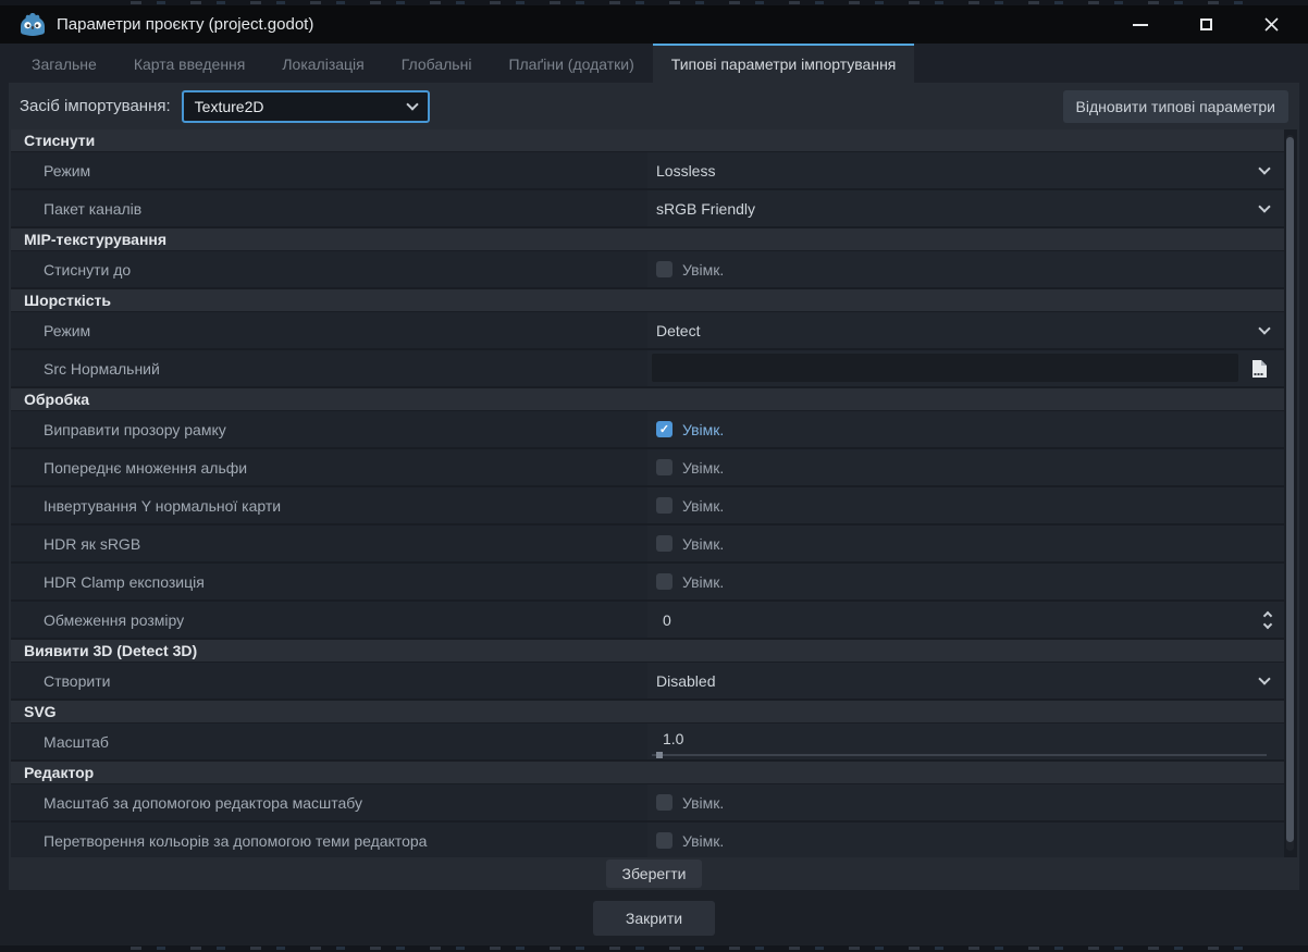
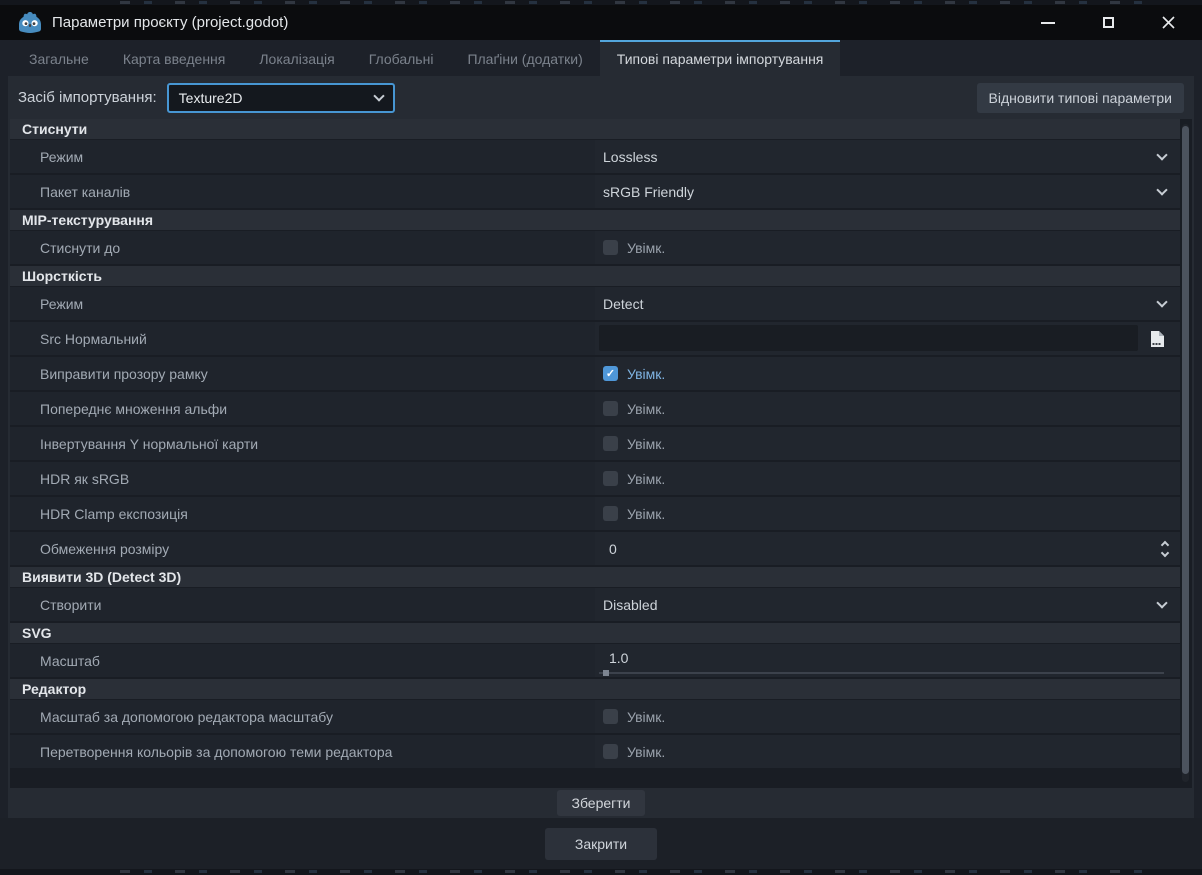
  Параметри проєкту (project.godot)
  Загальне
  Карта введення
  Локалізація
  Глобальні
  Плаґіни (додатки)
  Типові параметри імпортування
  Засіб імпортування:
  Texture2D
  Відновити типові параметри
  Стиснути
  Режим
  Lossless
  Пакет каналів
  sRGB Friendly
  MIP-текстурування
  Стиснути до
  Увімк.
  Шорсткість
  Режим
  Detect
  Src Нормальний
- Обробка
  Виправити прозору рамку
  ✓
  Увімк.
  Попереднє множення альфи
  Увімк.
  Інвертування Y нормальної карти
  Увімк.
  HDR як sRGB
  Увімк.
  HDR Clamp експозиція
  Увімк.
  Обмеження розміру
  0
  Виявити 3D (Detect 3D)
  Створити
  Disabled
  SVG
  Масштаб
  1.0
  Редактор
  Масштаб за допомогою редактора масштабу
  Увімк.
  Перетворення кольорів за допомогою теми редактора
  Увімк.
  Зберегти
  Закрити
